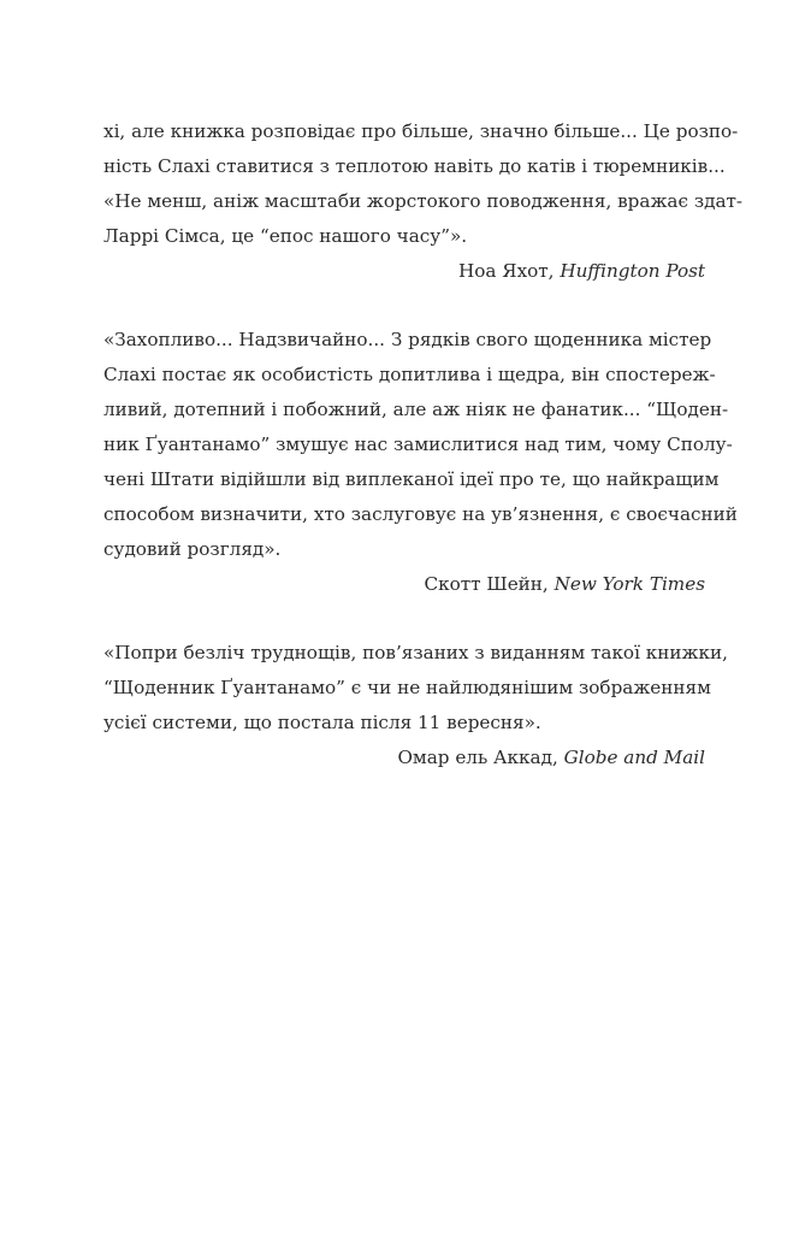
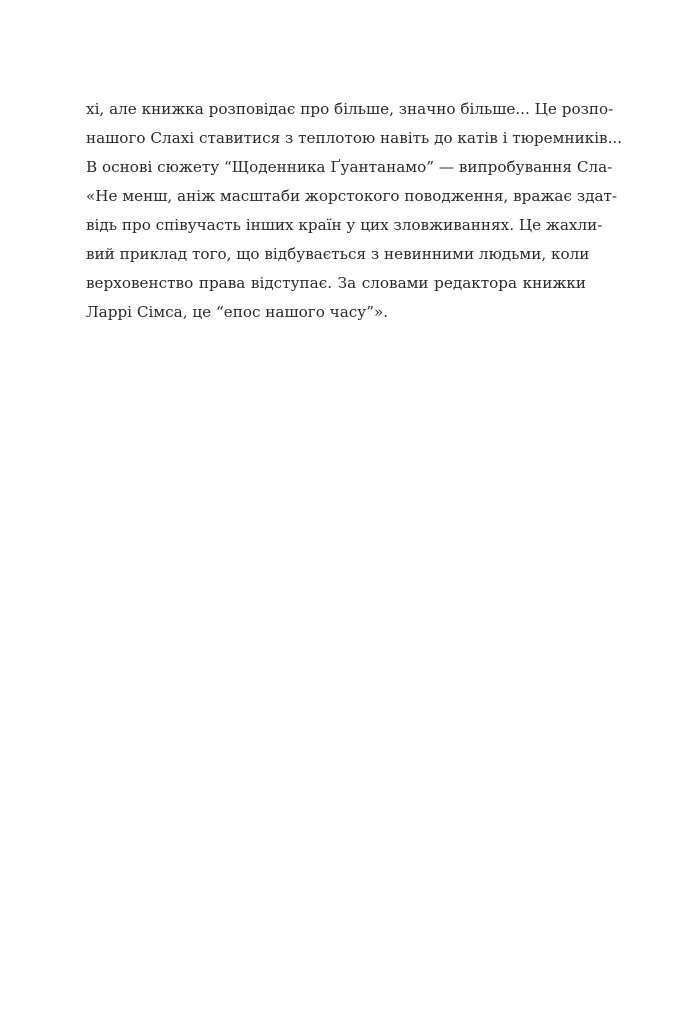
  хі, але книжка розповідає про більше, значно більше... Це розпо-
- ність Слахі ставитися з теплотою навіть до катів і тюремників...
+ нашого Слахі ставитися з теплотою навіть до катів і тюремників...
+ В основі сюжету “Щоденника Ґуантанамо” — випробування Сла-
  «Не менш, аніж масштаби жорстокого поводження, вражає здат-
+ відь про співучасть інших країн у цих зловживаннях. Це жахли-
+ вий приклад того, що відбувається з невинними людьми, коли
+ верховенство права відступає. За словами редактора книжки
  Ларрі Сімса, це “епос нашого часу”».
- Ноа Яхот, Huffington Post
- «Захопливо... Надзвичайно... З рядків свого щоденника містер
- Слахі постає як особистість допитлива і щедра, він спостереж-
- ливий, дотепний і побожний, але аж ніяк не фанатик... “Щоден-
- ник Ґуантанамо” змушує нас замислитися над тим, чому Сполу-
- чені Штати відійшли від виплеканої ідеї про те, що найкращим
- способом визначити, хто заслуговує на ув’язнення, є своєчасний
- судовий розгляд».
- Скотт Шейн, New York Times
- «Попри безліч труднощів, пов’язаних з виданням такої книжки,
- “Щоденник Ґуантанамо” є чи не найлюдянішим зображенням
- усієї системи, що постала після 11 вересня».
- Омар ель Аккад, Globe and Mail
